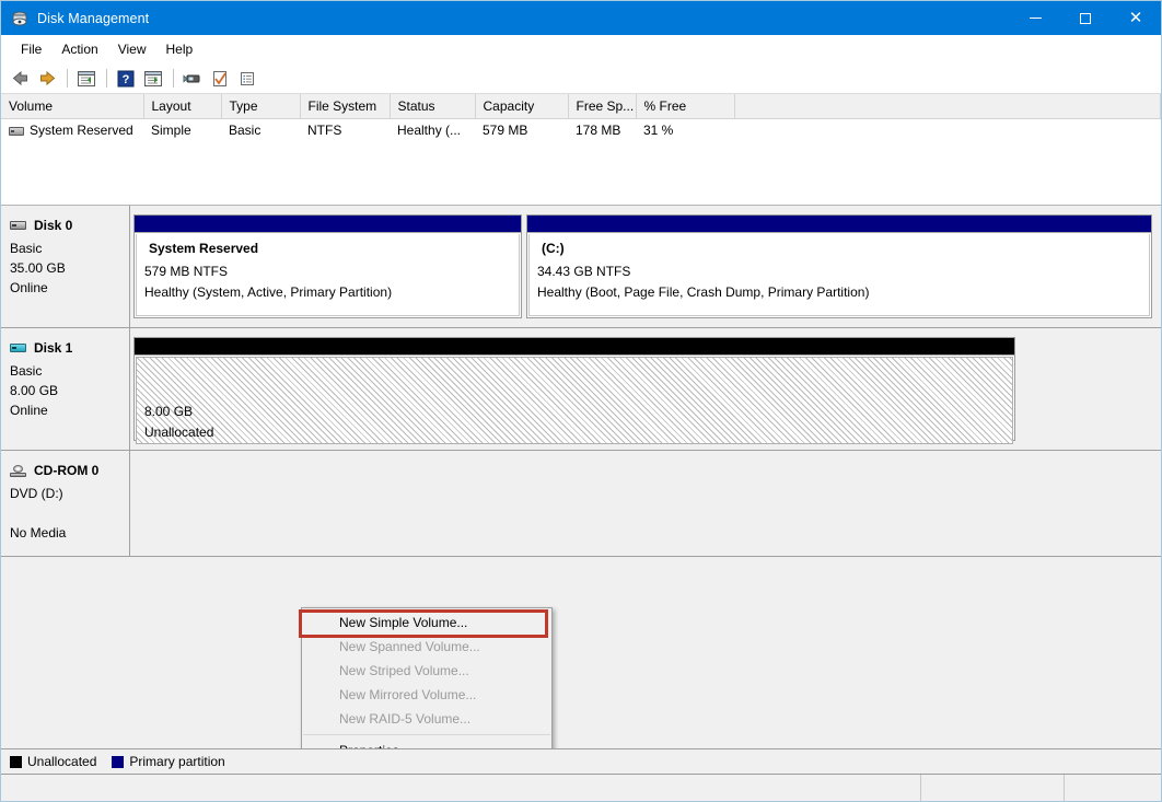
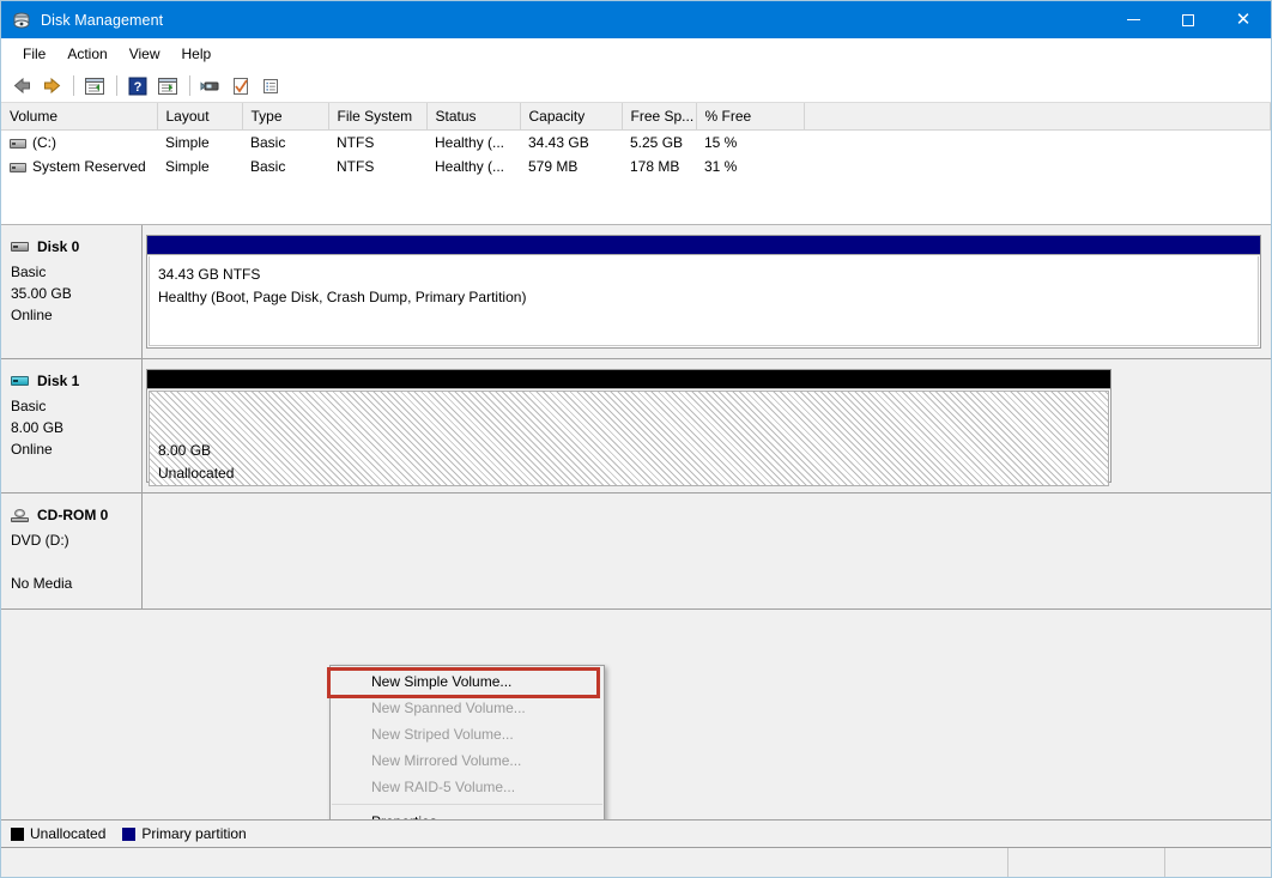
  Disk Management
  ✕
  File
  Action
  View
  Help
  ?
  Volume	Layout	Type	File System	Status	Capacity	Free Sp...	% Free
+ (C:)	Simple	Basic	NTFS	Healthy (...	34.43 GB	5.25 GB	15 %
  System Reserved	Simple	Basic	NTFS	Healthy (...	579 MB	178 MB	31 %
  Disk 0
  Basic
  35.00 GB
  Online
- System Reserved
- 579 MB NTFS
- Healthy (System, Active, Primary Partition)
- (C:)
  34.43 GB NTFS
- Healthy (Boot, Page File, Crash Dump, Primary Partition)
+ Healthy (Boot, Page Disk, Crash Dump, Primary Partition)
  Disk 1
  Basic
  8.00 GB
  Online
  8.00 GB
  Unallocated
  CD-ROM 0
  DVD (D:)
  No Media
  New Simple Volume...
  New Spanned Volume...
  New Striped Volume...
  New Mirrored Volume...
  New RAID-5 Volume...
  Unallocated
  Primary partition
